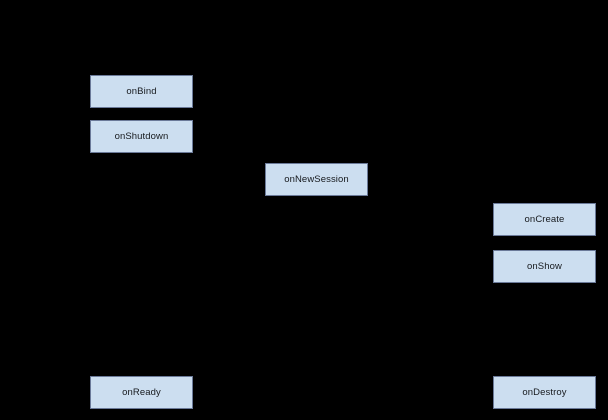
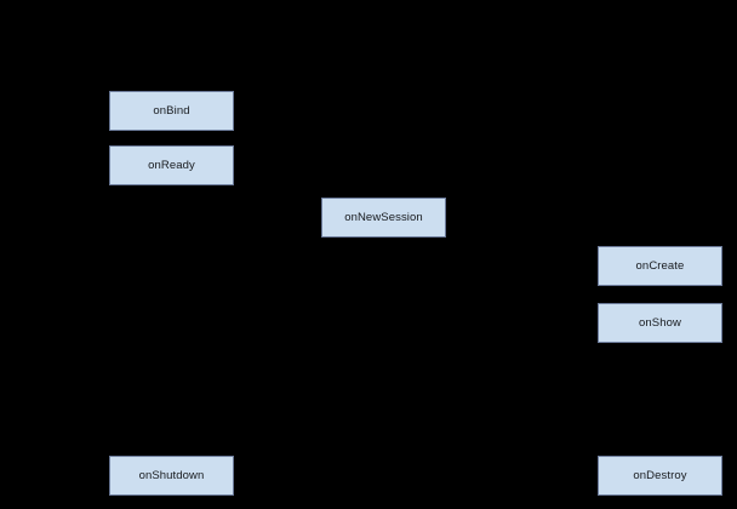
  onBind
- onShutdown
+ onReady
  onNewSession
  onCreate
  onShow
- onReady
+ onShutdown
  onDestroy
